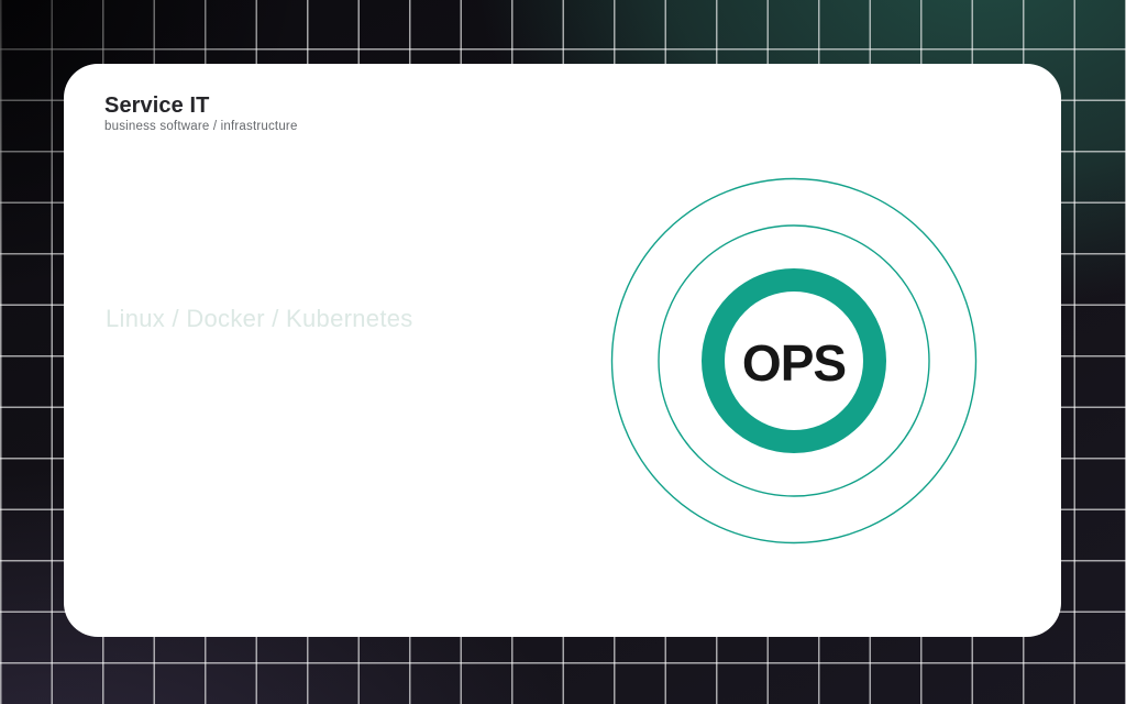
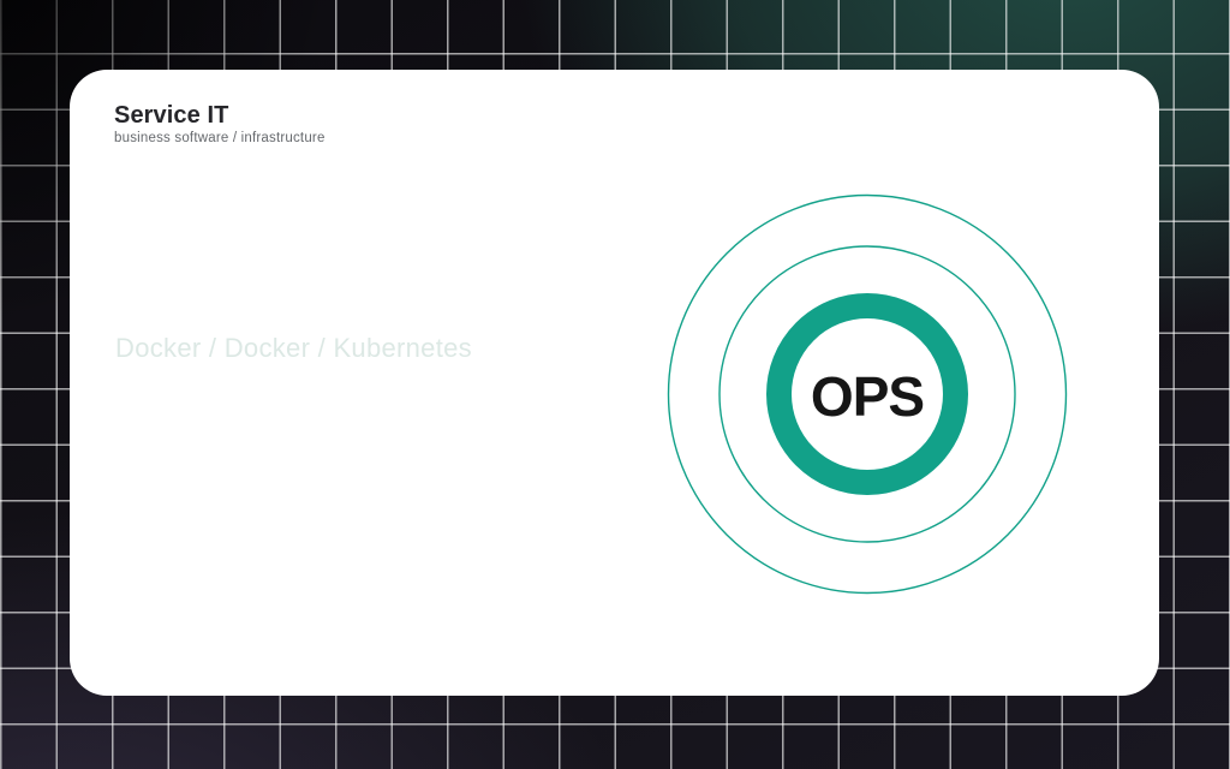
  Service IT
  business software / infrastructure
- Linux / Docker / Kubernetes
+ Docker / Docker / Kubernetes
  OPS
